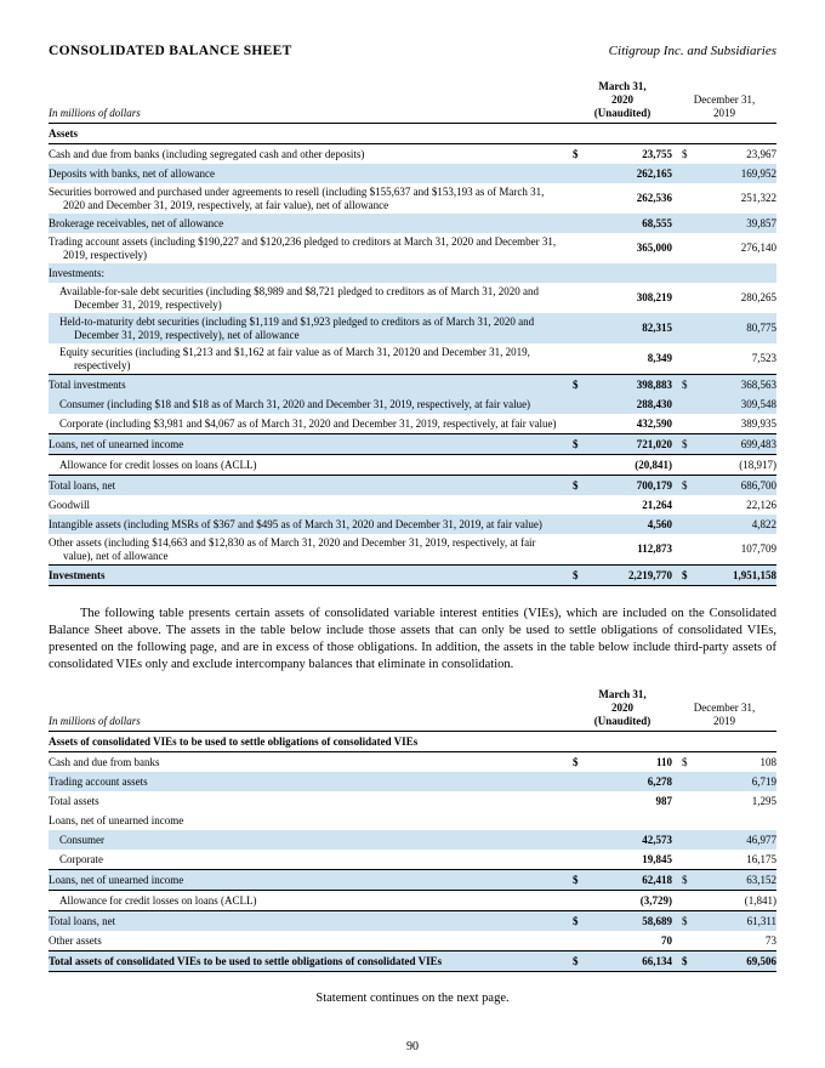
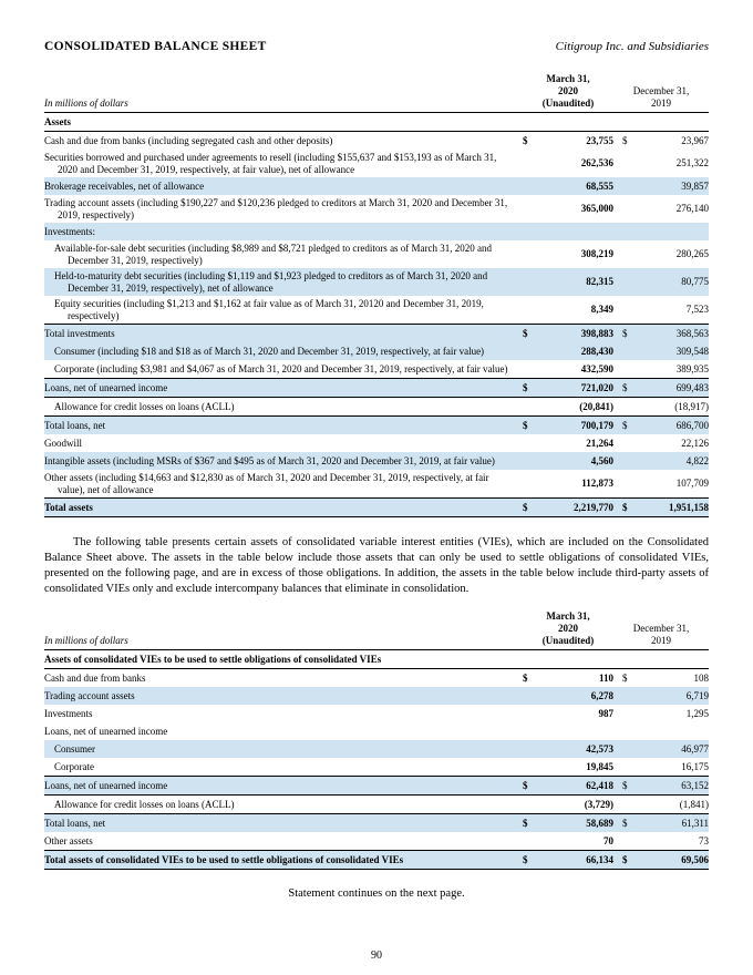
  CONSOLIDATED BALANCE SHEET
  Citigroup Inc. and Subsidiaries
  In millions of dollars
  March 31,
  2020
  (Unaudited)
  December 31,
  2019
  Assets
  Cash and due from banks (including segregated cash and other deposits)
  $
  23,755
  $
  23,967
- Deposits with banks, net of allowance
- 262,165
- 169,952
  Securities borrowed and purchased under agreements to resell (including $155,637 and $153,193 as of March 31, 2020 and December 31, 2019, respectively, at fair value), net of allowance
  262,536
  251,322
  Brokerage receivables, net of allowance
  68,555
  39,857
  Trading account assets (including $190,227 and $120,236 pledged to creditors at March 31, 2020 and December 31, 2019, respectively)
  365,000
  276,140
  Investments:
  Available-for-sale debt securities (including $8,989 and $8,721 pledged to creditors as of March 31, 2020 and December 31, 2019, respectively)
  308,219
  280,265
  Held-to-maturity debt securities (including $1,119 and $1,923 pledged to creditors as of March 31, 2020 and December 31, 2019, respectively), net of allowance
  82,315
  80,775
  Equity securities (including $1,213 and $1,162 at fair value as of March 31, 20120 and December 31, 2019, respectively)
  8,349
  7,523
  Total investments
  $
  398,883
  $
  368,563
  Consumer (including $18 and $18 as of March 31, 2020 and December 31, 2019, respectively, at fair value)
  288,430
  309,548
  Corporate (including $3,981 and $4,067 as of March 31, 2020 and December 31, 2019, respectively, at fair value)
  432,590
  389,935
  Loans, net of unearned income
  $
  721,020
  $
  699,483
  Allowance for credit losses on loans (ACLL)
  (20,841)
  (18,917)
  Total loans, net
  $
  700,179
  $
  686,700
  Goodwill
  21,264
  22,126
  Intangible assets (including MSRs of $367 and $495 as of March 31, 2020 and December 31, 2019, at fair value)
  4,560
  4,822
  Other assets (including $14,663 and $12,830 as of March 31, 2020 and December 31, 2019, respectively, at fair value), net of allowance
  112,873
  107,709
- Investments
+ Total assets
  $
  2,219,770
  $
  1,951,158
  The following table presents certain assets of consolidated variable interest entities (VIEs), which are included on the Consolidated Balance Sheet above. The assets in the table below include those assets that can only be used to settle obligations of consolidated VIEs, presented on the following page, and are in excess of those obligations. In addition, the assets in the table below include third-party assets of consolidated VIEs only and exclude intercompany balances that eliminate in consolidation.
  In millions of dollars
  March 31,
  2020
  (Unaudited)
  December 31,
  2019
  Assets of consolidated VIEs to be used to settle obligations of consolidated VIEs
  Cash and due from banks
  $
  110
  $
  108
  Trading account assets
  6,278
  6,719
- Total assets
+ Investments
  987
  1,295
  Loans, net of unearned income
  Consumer
  42,573
  46,977
  Corporate
  19,845
  16,175
  Loans, net of unearned income
  $
  62,418
  $
  63,152
  Allowance for credit losses on loans (ACLL)
  (3,729)
  (1,841)
  Total loans, net
  $
  58,689
  $
  61,311
  Other assets
  70
  73
  Total assets of consolidated VIEs to be used to settle obligations of consolidated VIEs
  $
  66,134
  $
  69,506
  Statement continues on the next page.
  90
